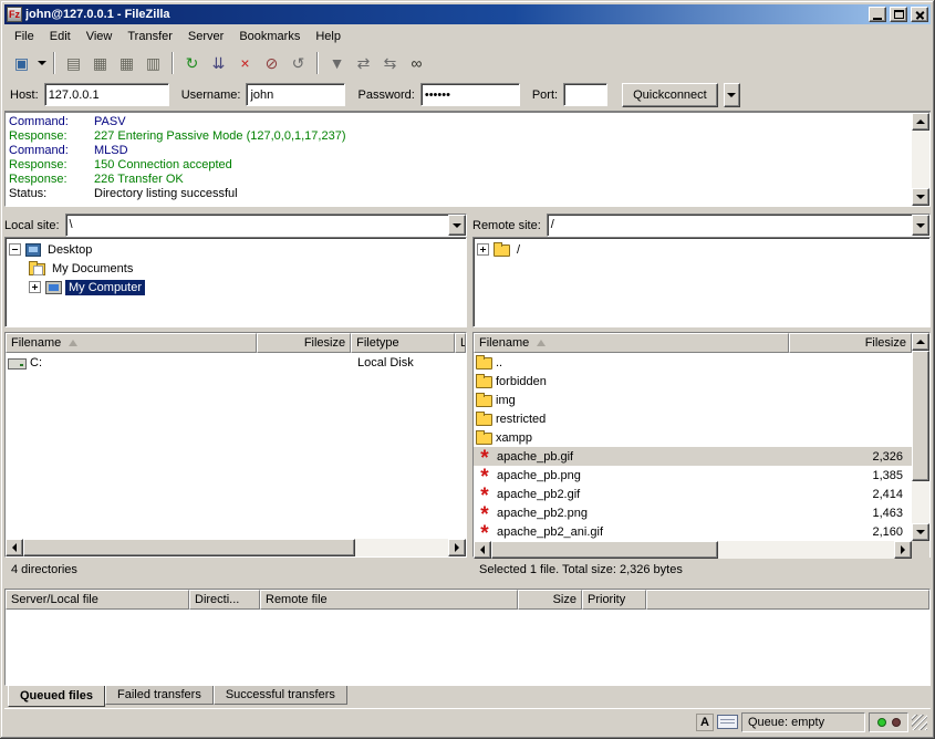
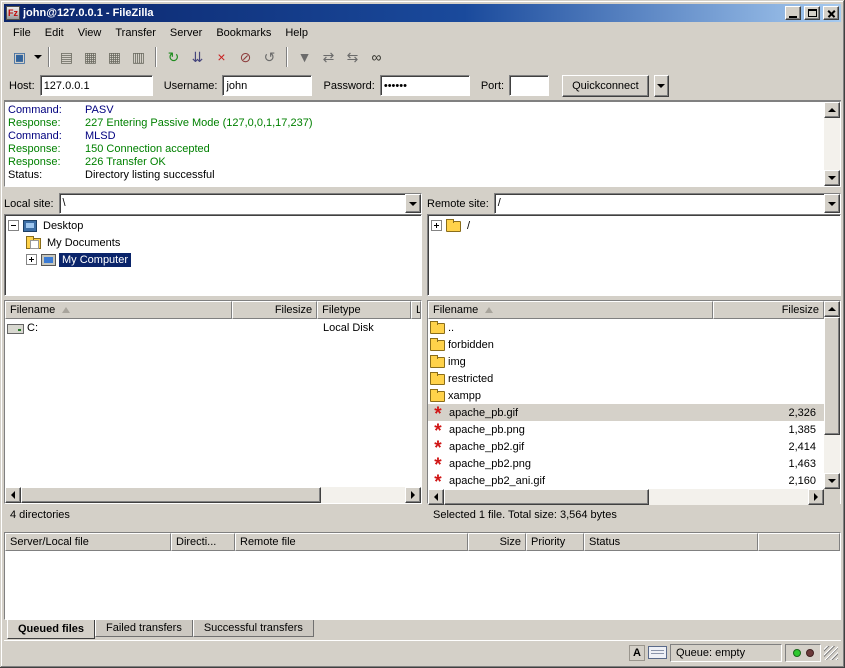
  Fz
  john@127.0.0.1 - FileZilla
  File
  Edit
  View
  Transfer
  Server
  Bookmarks
  Help
  ▣
  ▤
  ▦
  ▦
  ▥
  ↻
  ⇊
  ×
  ⊘
  ↺
  ▼
  ⇄
  ⇆
  ∞
  Host:
  127.0.0.1
  Username:
  john
  Password:
  ••••••
  Port:
  Quickconnect
  Command:
  PASV
  Response:
  227 Entering Passive Mode (127,0,0,1,17,237)
  Command:
  MLSD
  Response:
  150 Connection accepted
  Response:
  226 Transfer OK
  Status:
  Directory listing successful
  Local site:
  \
  Remote site:
  /
  Desktop
  My Documents
  My Computer
  /
  Filename
  Filesize
  Filetype
  L
  C:
  Local Disk
  Filename
  Filesize
  ..
  forbidden
  img
  restricted
  xampp
  apache_pb.gif
  2,326
  apache_pb.png
  1,385
  apache_pb2.gif
  2,414
  apache_pb2.png
  1,463
  apache_pb2_ani.gif
  2,160
  4 directories
- Selected 1 file. Total size: 2,326 bytes
+ Selected 1 file. Total size: 3,564 bytes
  Server/Local file
  Directi...
  Remote file
  Size
  Priority
+ Status
  Queued files
  Failed transfers
  Successful transfers
  A
  Queue: empty
